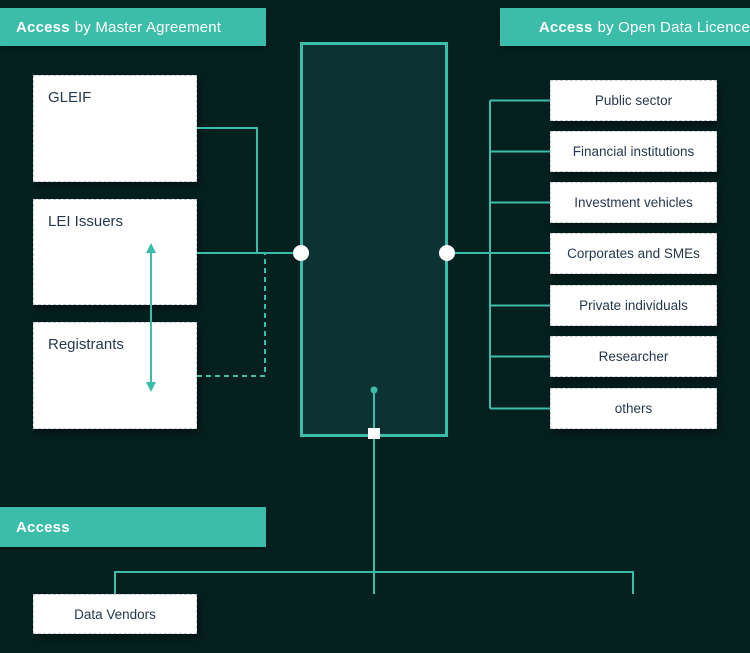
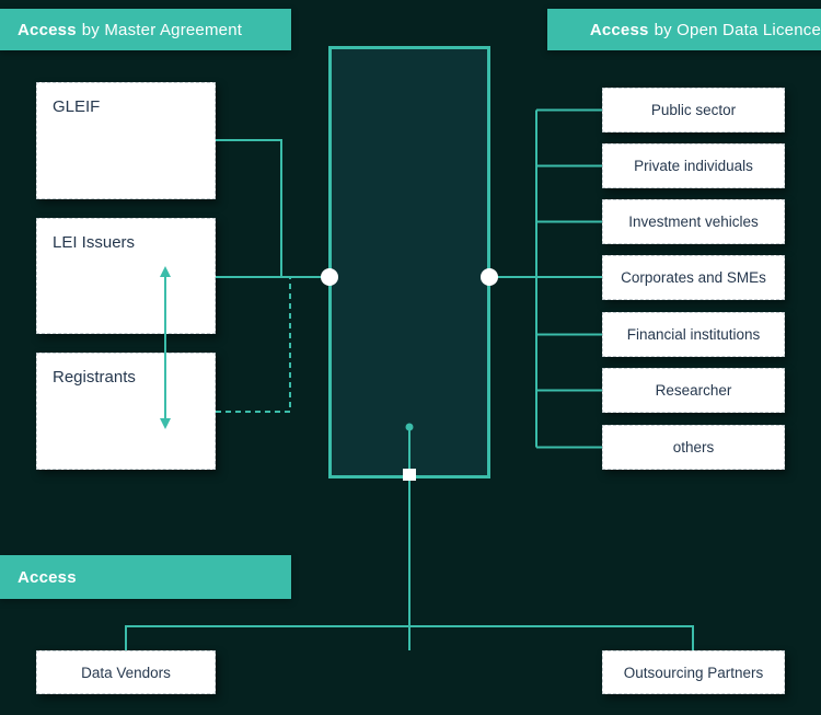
  Access
  by Master Agreement
  Access
  by Open Data Licence
  Access
  GLEIF
  LEI Issuers
  Registrants
  Public sector
- Financial institutions
+ Private individuals
  Investment vehicles
  Corporates and SMEs
- Private individuals
+ Financial institutions
  Researcher
  others
  Data Vendors
+ Outsourcing Partners
